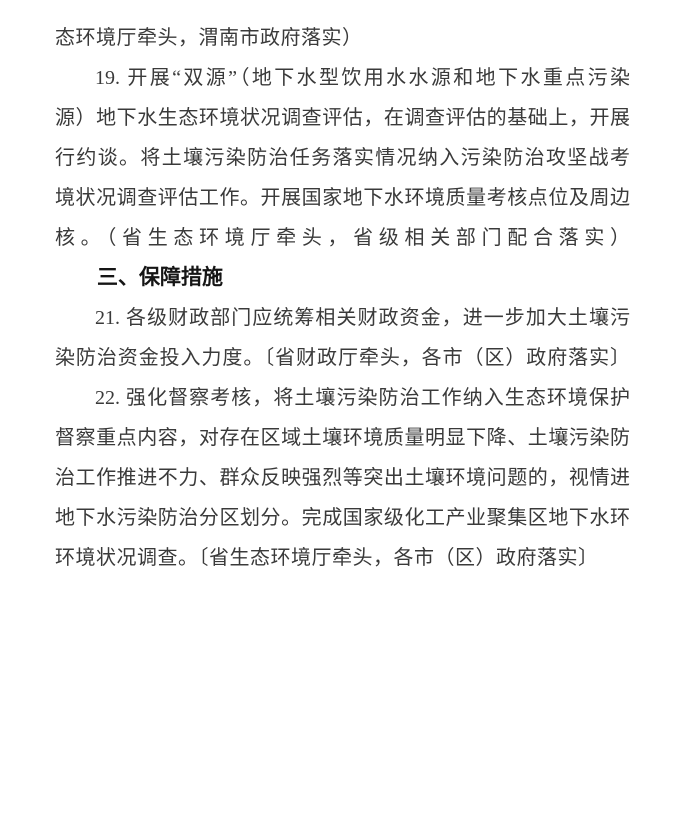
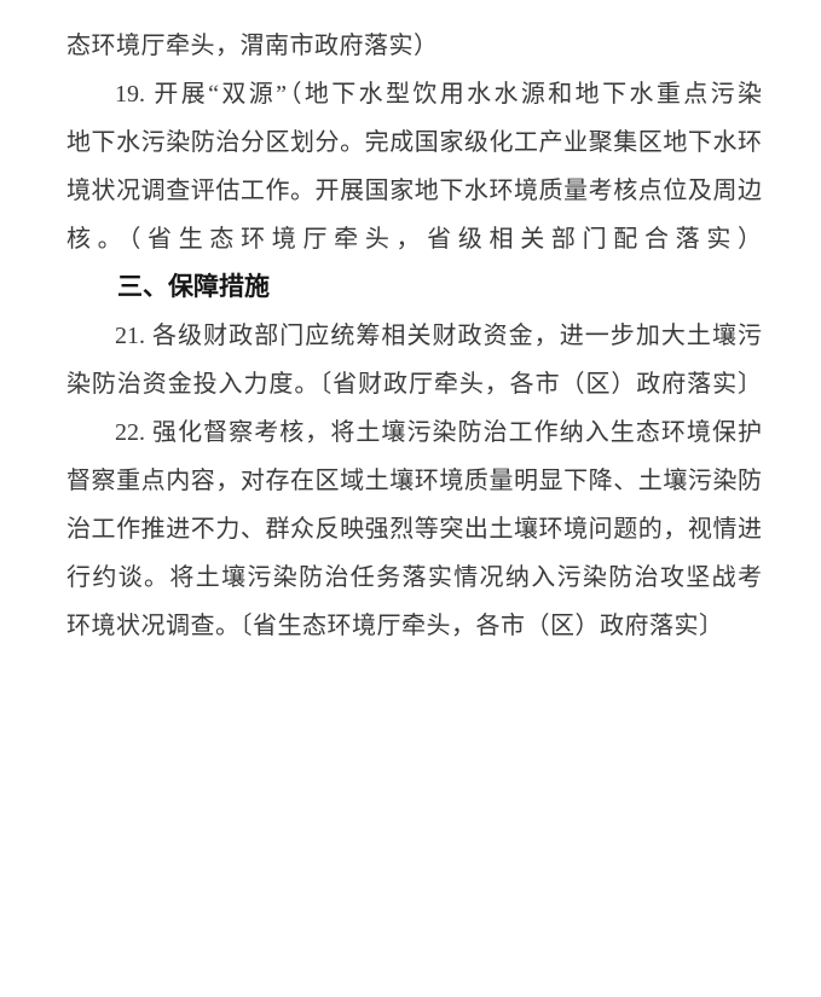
  态环境厅牵头，渭南市政府落实）
  19. 开展“双源”（地下水型饮用水水源和地下水重点污染
- 源）地下水生态环境状况调查评估，在调查评估的基础上，开展
- 行约谈。将土壤污染防治任务落实情况纳入污染防治攻坚战考
+ 地下水污染防治分区划分。完成国家级化工产业聚集区地下水环
  境状况调查评估工作。开展国家地下水环境质量考核点位及周边
  核。（省生态环境厅牵头，省级相关部门配合落实）
  三、保障措施
  21. 各级财政部门应统筹相关财政资金，进一步加大土壤污
  染防治资金投入力度。〔省财政厅牵头，各市（区）政府落实〕
  22. 强化督察考核，将土壤污染防治工作纳入生态环境保护
  督察重点内容，对存在区域土壤环境质量明显下降、土壤污染防
  治工作推进不力、群众反映强烈等突出土壤环境问题的，视情进
- 地下水污染防治分区划分。完成国家级化工产业聚集区地下水环
+ 行约谈。将土壤污染防治任务落实情况纳入污染防治攻坚战考
  环境状况调查。〔省生态环境厅牵头，各市（区）政府落实〕
